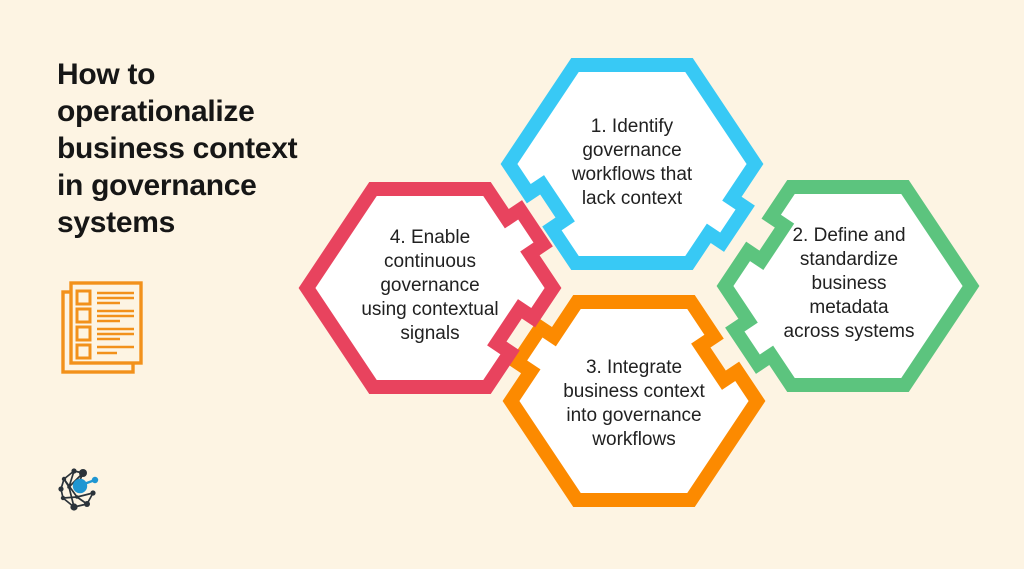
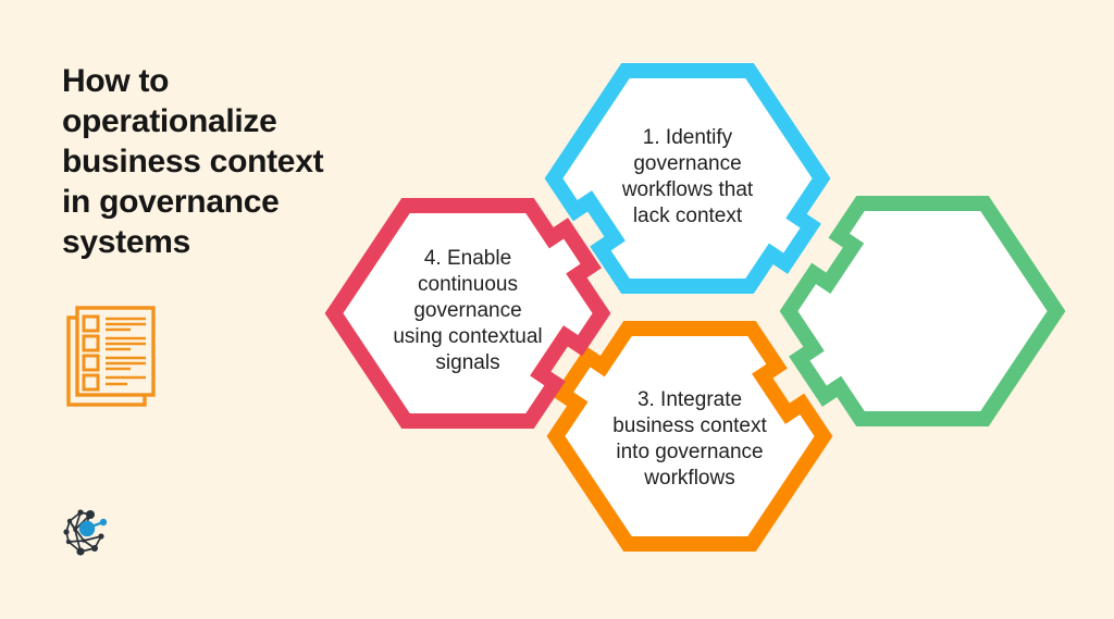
  How to
  operationalize
  business context
  in governance
  systems
  1. Identify
  governance
  workflows that
  lack context
- 2. Define and
- standardize
- business
- metadata
- across systems
  3. Integrate
  business context
  into governance
  workflows
  4. Enable
  continuous
  governance
  using contextual
  signals
